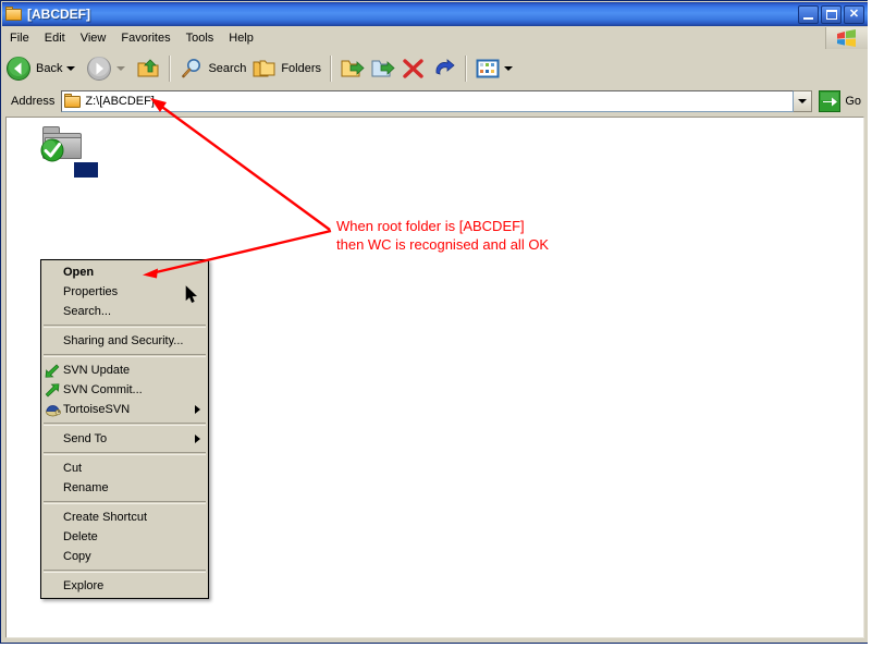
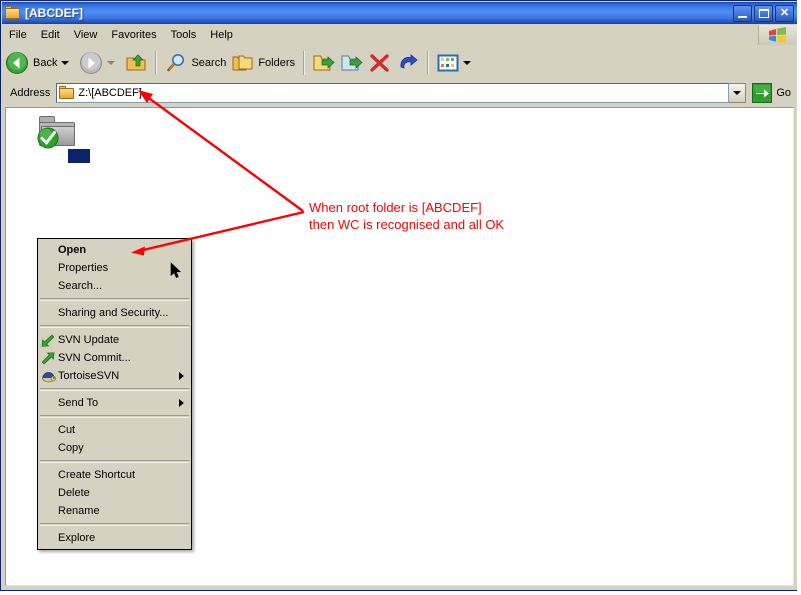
  [ABCDEF]
  ✕
  File
  Edit
  View
  Favorites
  Tools
  Help
  Back
  Search
  Folders
  Address
  Z:\[ABCDEF
  Go
  Open
  Properties
  Search...
  Sharing and Security...
  SVN Update
  SVN Commit...
  TortoiseSVN
  Send To
  Cut
- Rename
+ Copy
  Create Shortcut
  Delete
- Copy
+ Rename
  Explore
  When root folder is [ABCDEF]
  then WC is recognised and all OK
